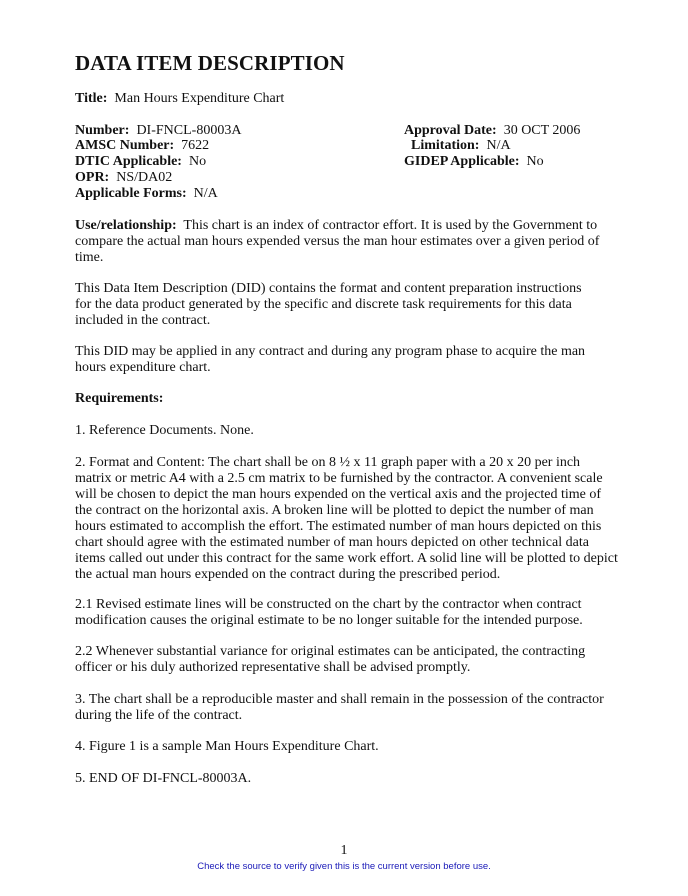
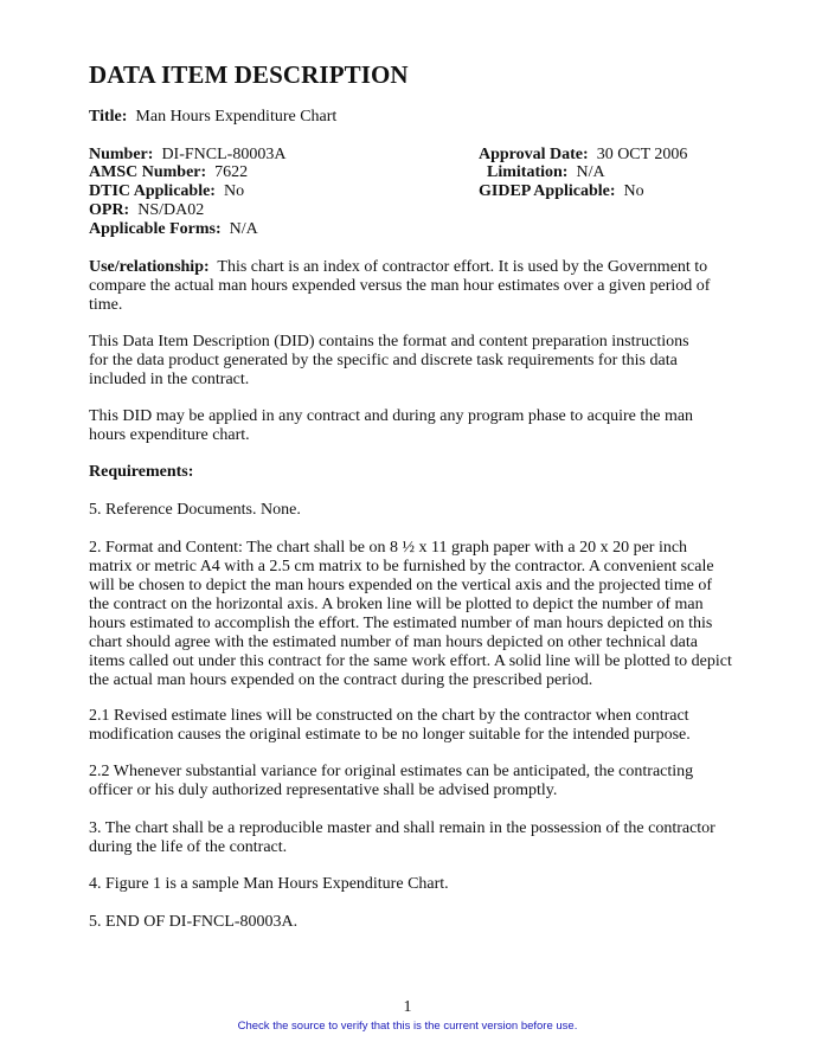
  DATA ITEM DESCRIPTION
  Title: Man Hours Expenditure Chart
  Number: DI-FNCL-80003A
  AMSC Number: 7622
  DTIC Applicable: No
  OPR: NS/DA02
  Applicable Forms: N/A
  Approval Date: 30 OCT 2006
  Limitation: N/A
  GIDEP Applicable: No
  Use/relationship: This chart is an index of contractor effort. It is used by the Government to
  compare the actual man hours expended versus the man hour estimates over a given period of
  time.
  This Data Item Description (DID) contains the format and content preparation instructions
  for the data product generated by the specific and discrete task requirements for this data
  included in the contract.
  This DID may be applied in any contract and during any program phase to acquire the man
  hours expenditure chart.
  Requirements:
- 1. Reference Documents. None.
+ 5. Reference Documents. None.
  2. Format and Content: The chart shall be on 8 ½ x 11 graph paper with a 20 x 20 per inch
  matrix or metric A4 with a 2.5 cm matrix to be furnished by the contractor. A convenient scale
  will be chosen to depict the man hours expended on the vertical axis and the projected time of
  the contract on the horizontal axis. A broken line will be plotted to depict the number of man
  hours estimated to accomplish the effort. The estimated number of man hours depicted on this
  chart should agree with the estimated number of man hours depicted on other technical data
  items called out under this contract for the same work effort. A solid line will be plotted to depict
  the actual man hours expended on the contract during the prescribed period.
  2.1 Revised estimate lines will be constructed on the chart by the contractor when contract
  modification causes the original estimate to be no longer suitable for the intended purpose.
  2.2 Whenever substantial variance for original estimates can be anticipated, the contracting
  officer or his duly authorized representative shall be advised promptly.
  3. The chart shall be a reproducible master and shall remain in the possession of the contractor
  during the life of the contract.
  4. Figure 1 is a sample Man Hours Expenditure Chart.
  5. END OF DI-FNCL-80003A.
  1
- Check the source to verify given this is the current version before use.
+ Check the source to verify that this is the current version before use.
